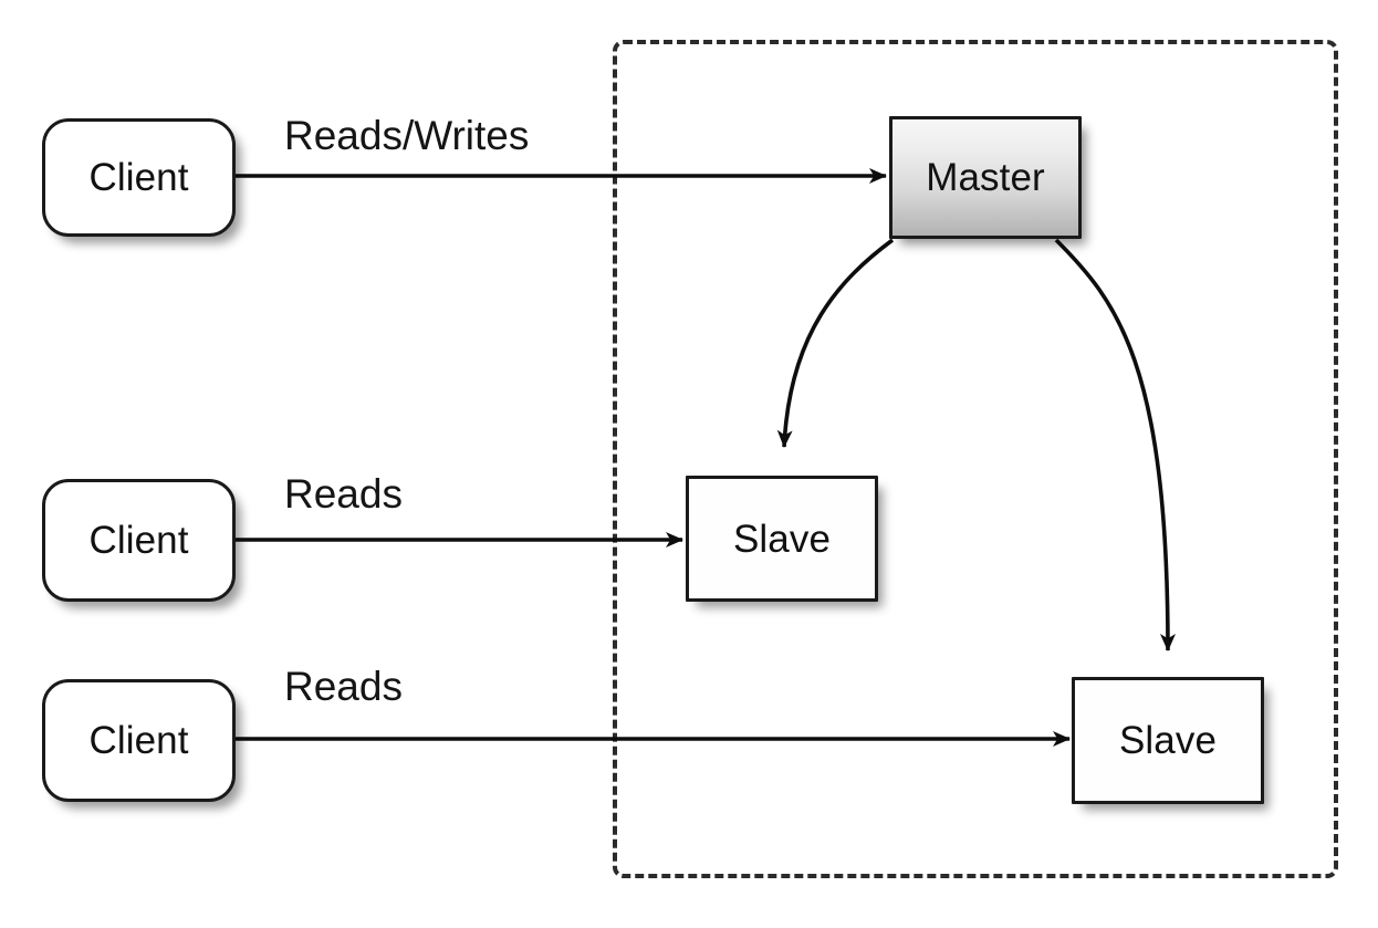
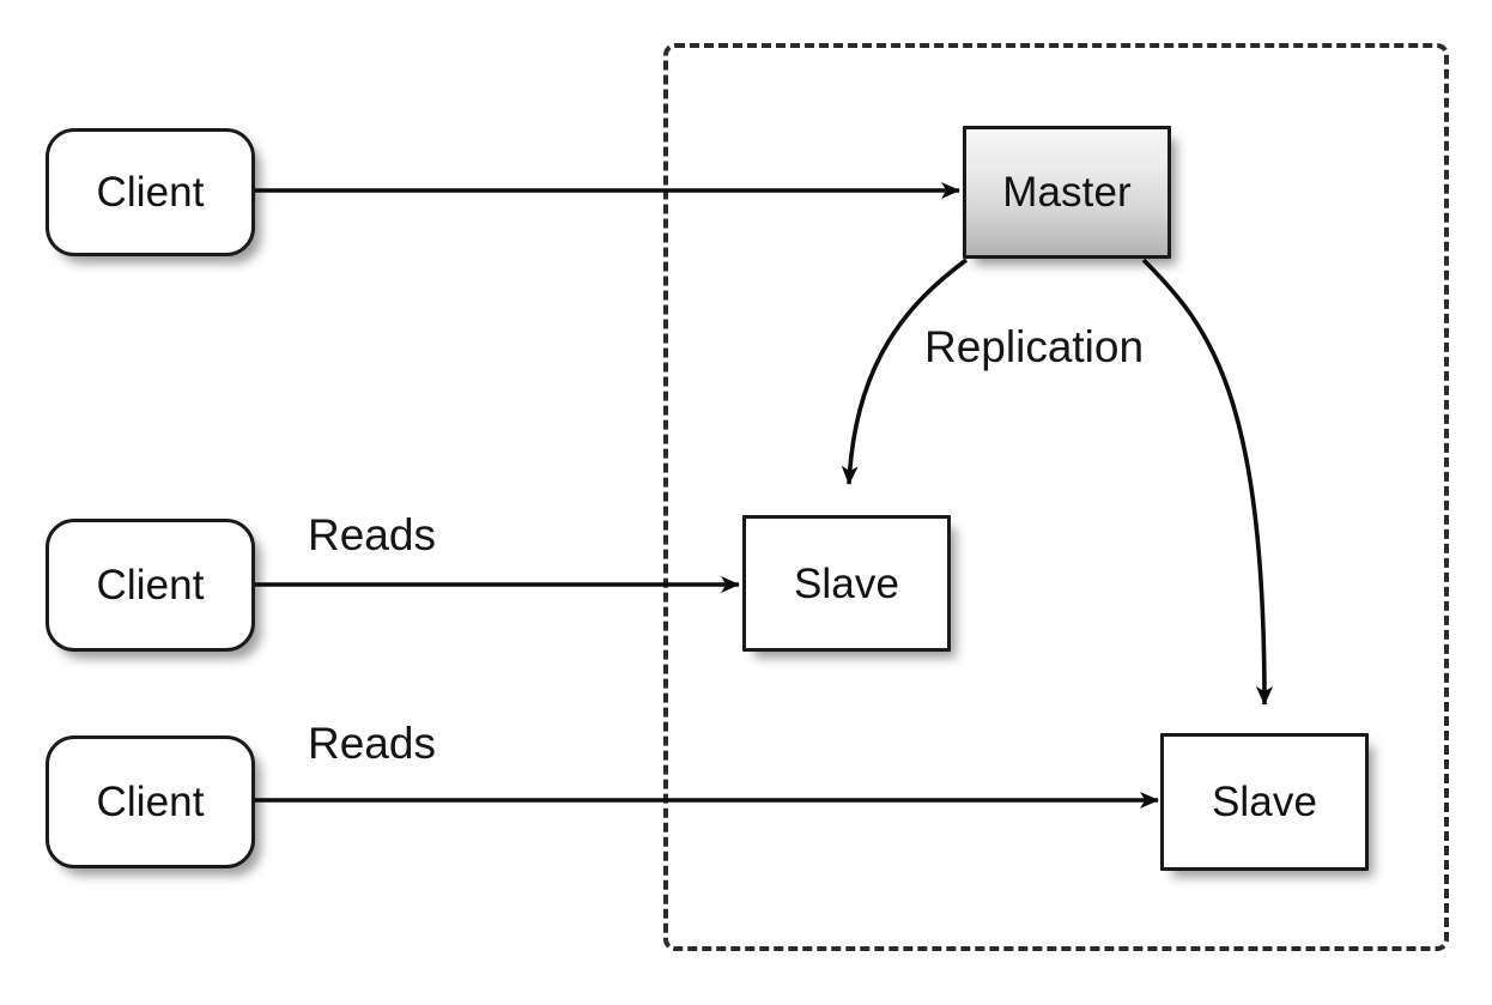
  Client
  Client
  Client
  Master
  Slave
  Slave
- Reads/Writes
  Reads
  Reads
+ Replication
